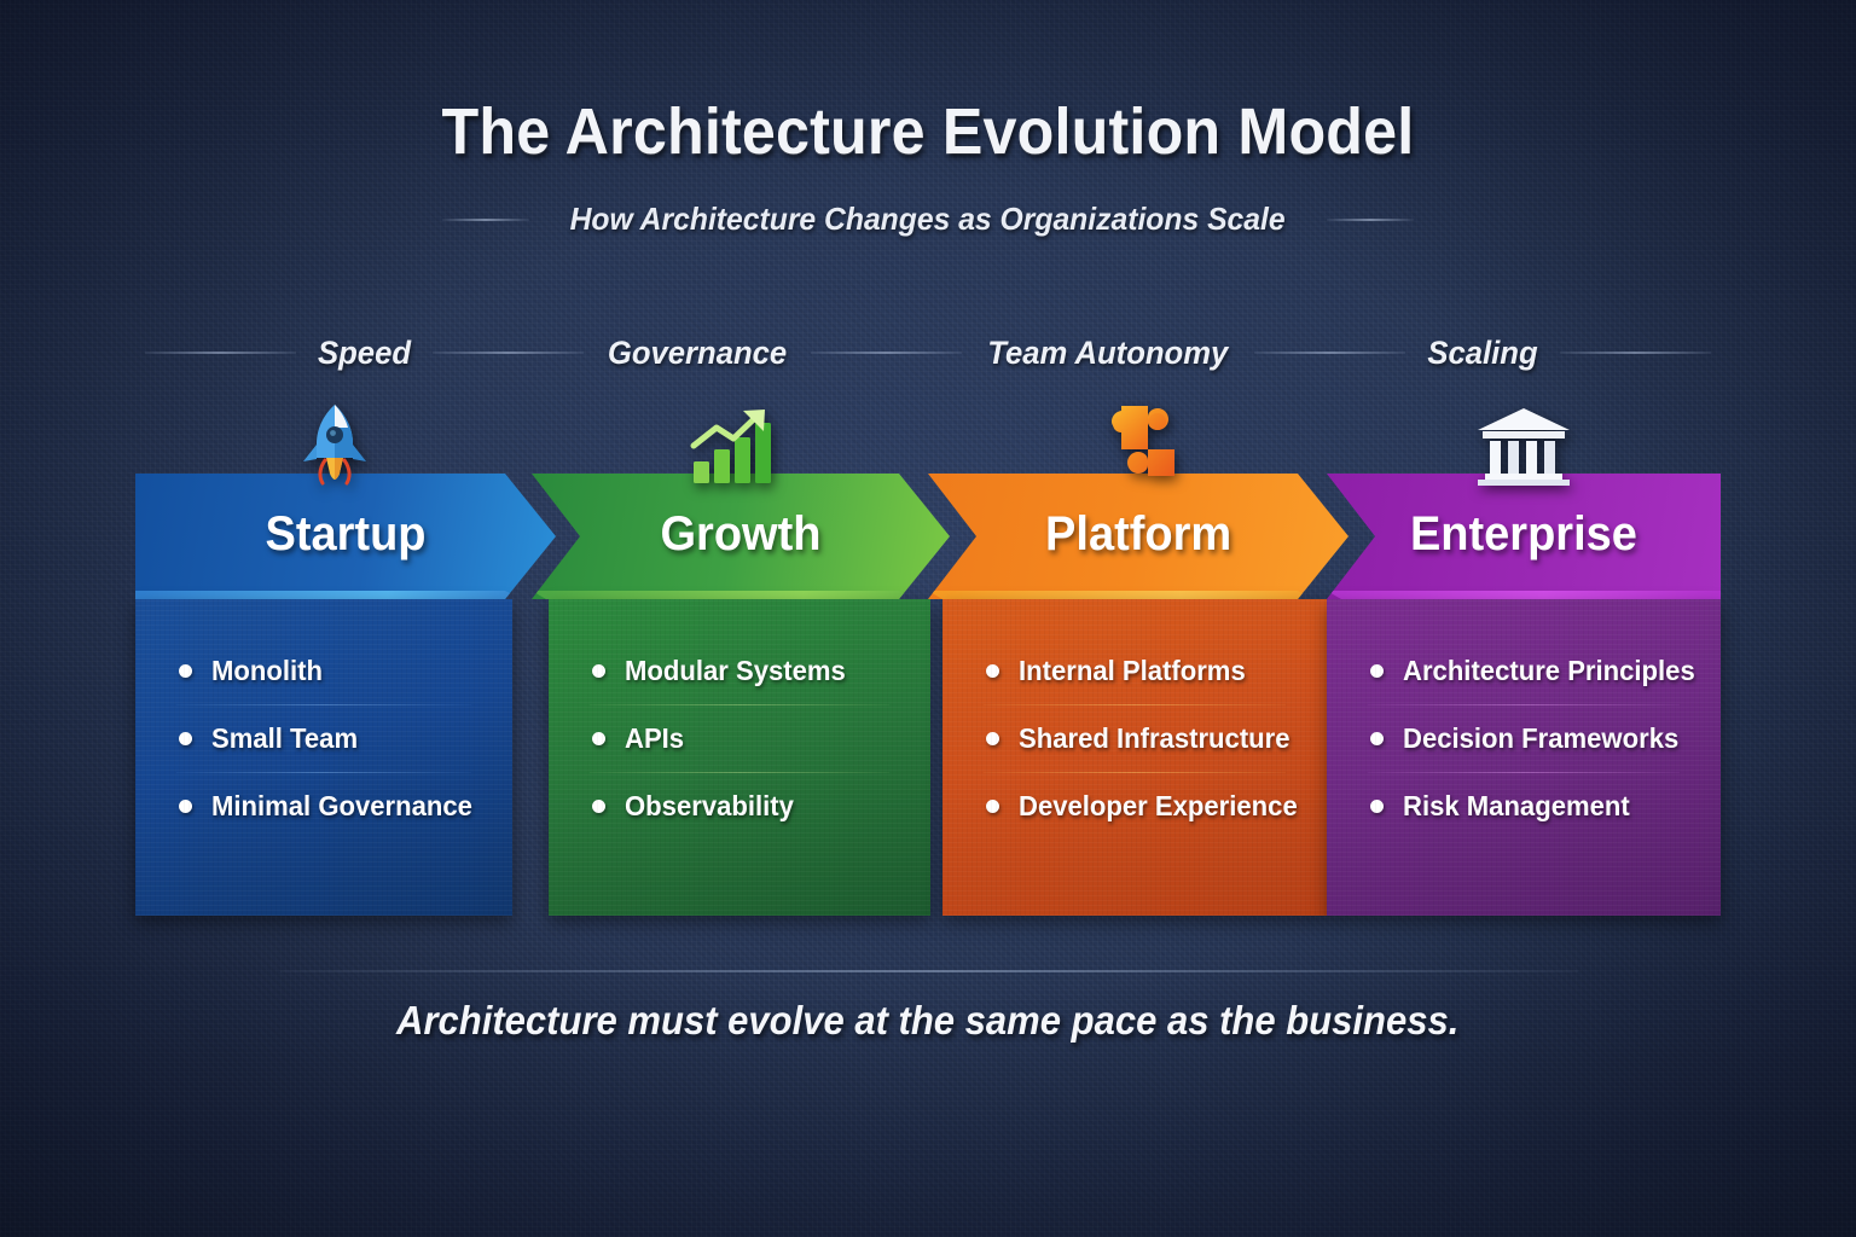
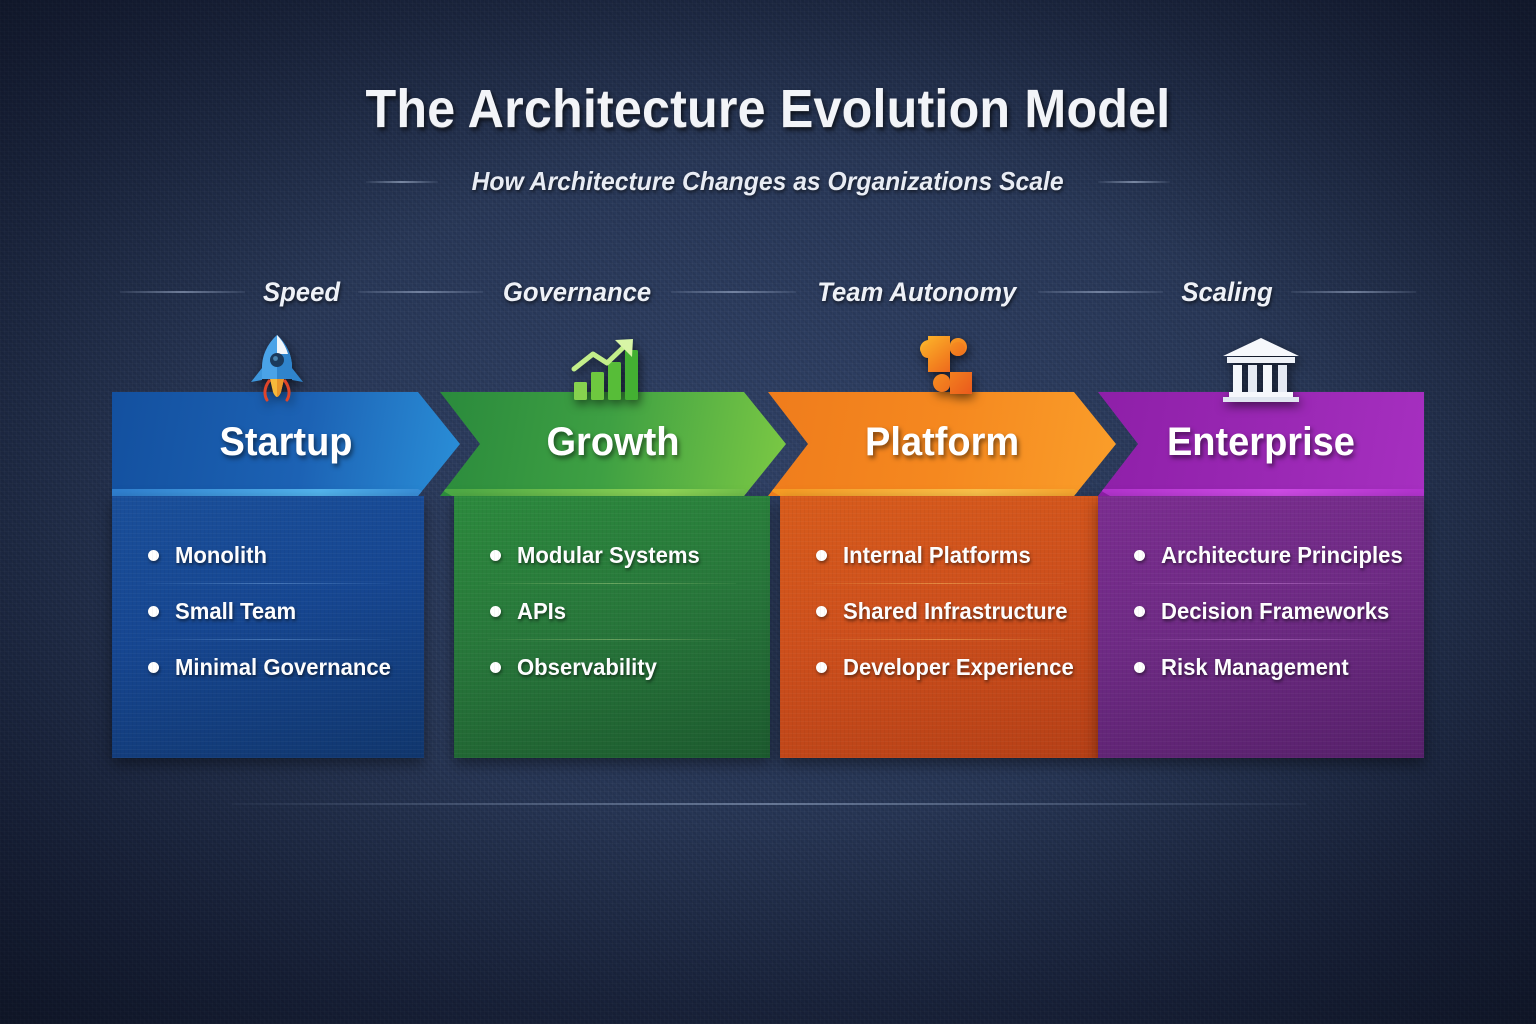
  The Architecture Evolution Model
  How Architecture Changes as Organizations Scale
  Speed
  Governance
  Team Autonomy
  Scaling
  Startup
  Monolith
  Small Team
  Minimal Governance
  Growth
  Modular Systems
  APIs
  Observability
  Platform
  Internal Platforms
  Shared Infrastructure
  Developer Experience
  Enterprise
  Architecture Principles
  Decision Frameworks
  Risk Management
- Architecture must evolve at the same pace as the business.
